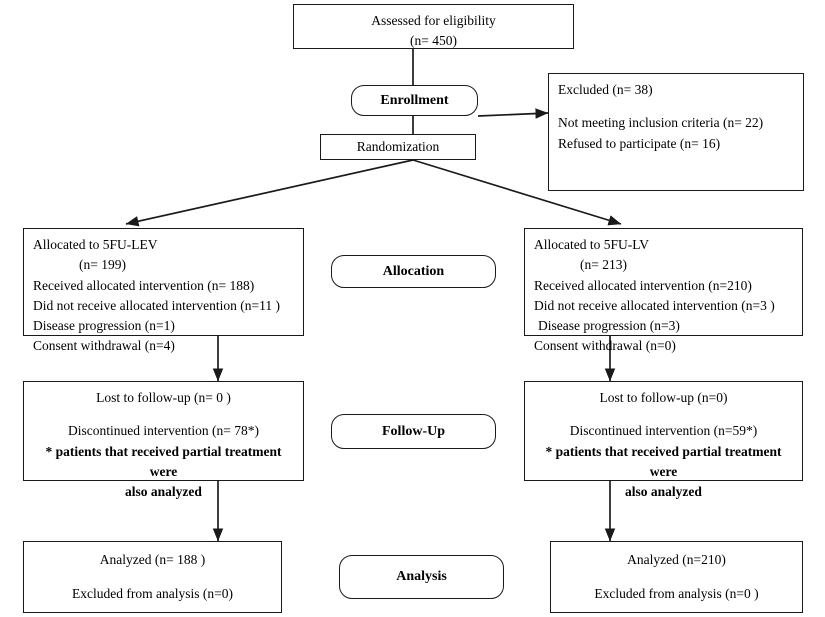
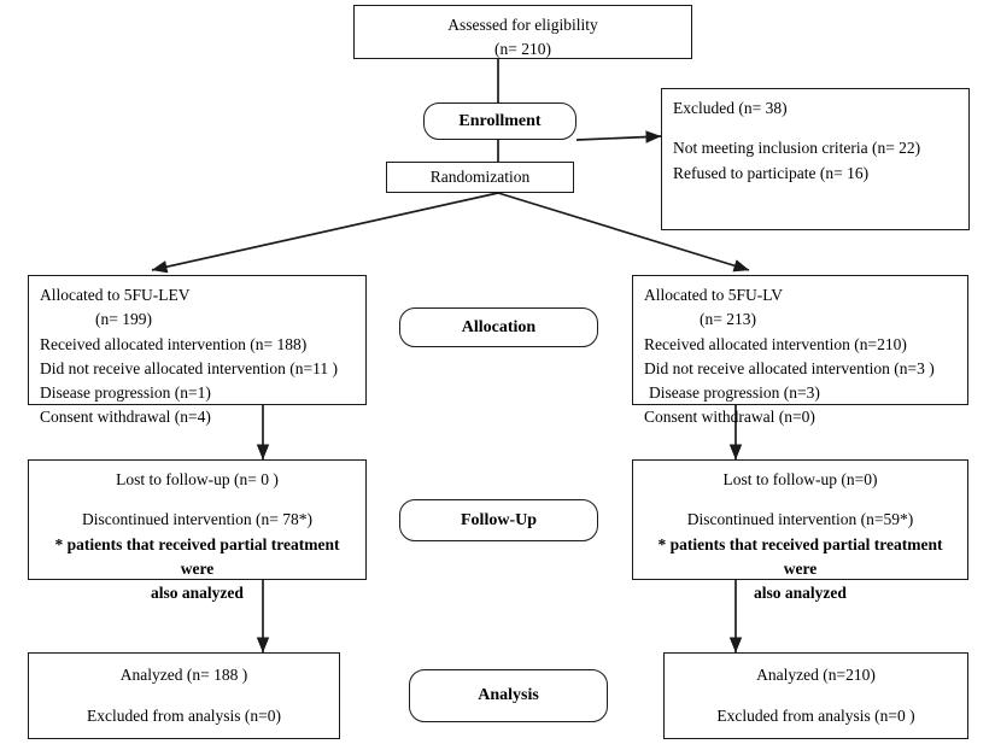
  Assessed for eligibility
- (n= 450)
+ (n= 210)
  Enrollment
  Randomization
  Excluded (n= 38)
  Not meeting inclusion criteria (n= 22)
  Refused to participate (n= 16)
  Allocated to 5FU-LEV
  (n= 199)
  Received allocated intervention (n= 188)
  Did not receive allocated intervention (n=11 )
  Disease progression (n=1)
  Consent withdrawal (n=4)
  Allocation
  Allocated to 5FU-LV
  (n= 213)
  Received allocated intervention (n=210)
  Did not receive allocated intervention (n=3 )
  Disease progression (n=3)
  Consent withdrawal (n=0)
  Lost to follow-up (n= 0 )
  Discontinued intervention (n= 78*)
  * patients that received partial treatment were
  also analyzed
  Follow-Up
  Lost to follow-up (n=0)
  Discontinued intervention (n=59*)
  * patients that received partial treatment were
  also analyzed
  Analyzed (n= 188 )
  Excluded from analysis (n=0)
  Analysis
  Analyzed (n=210)
  Excluded from analysis (n=0 )
